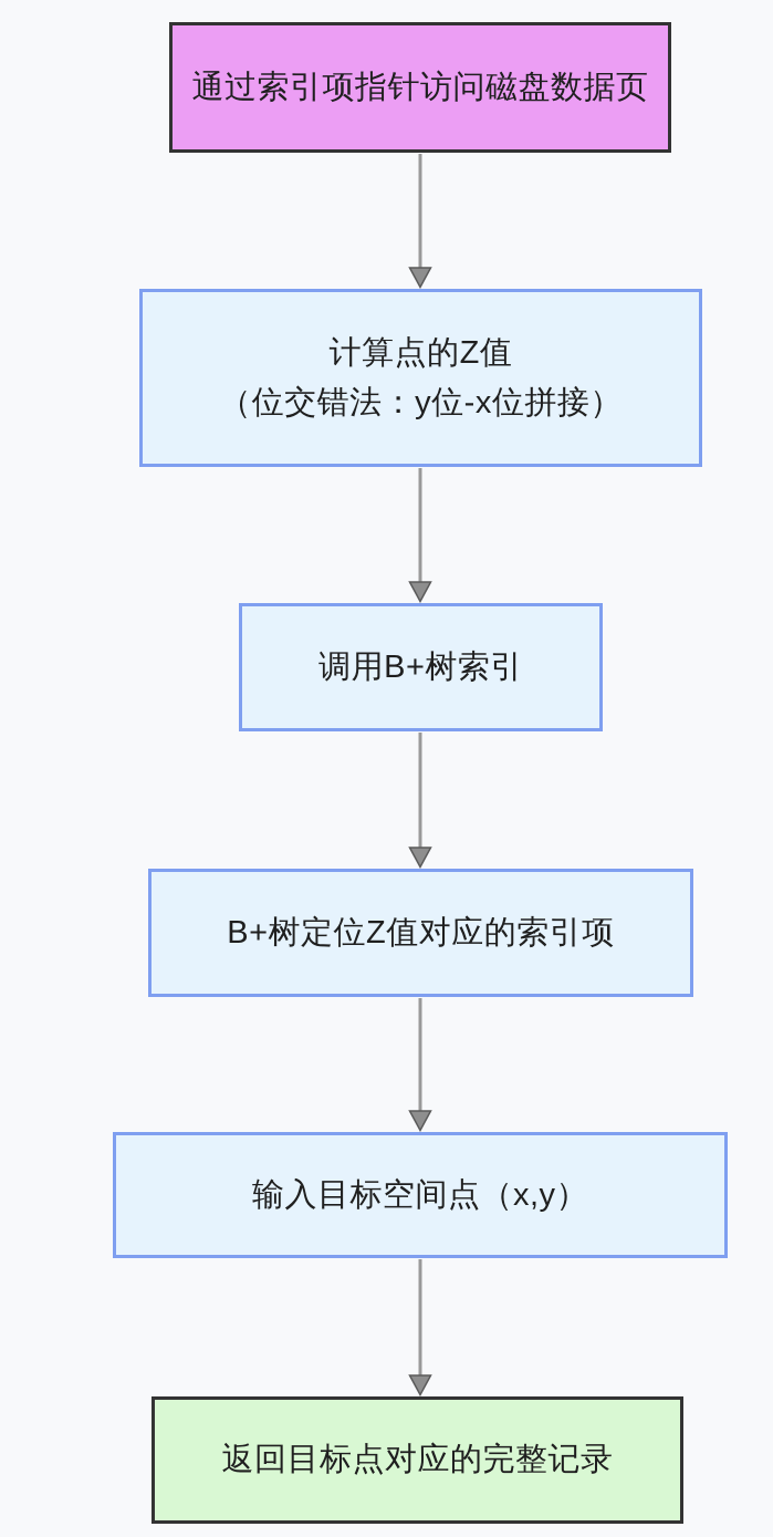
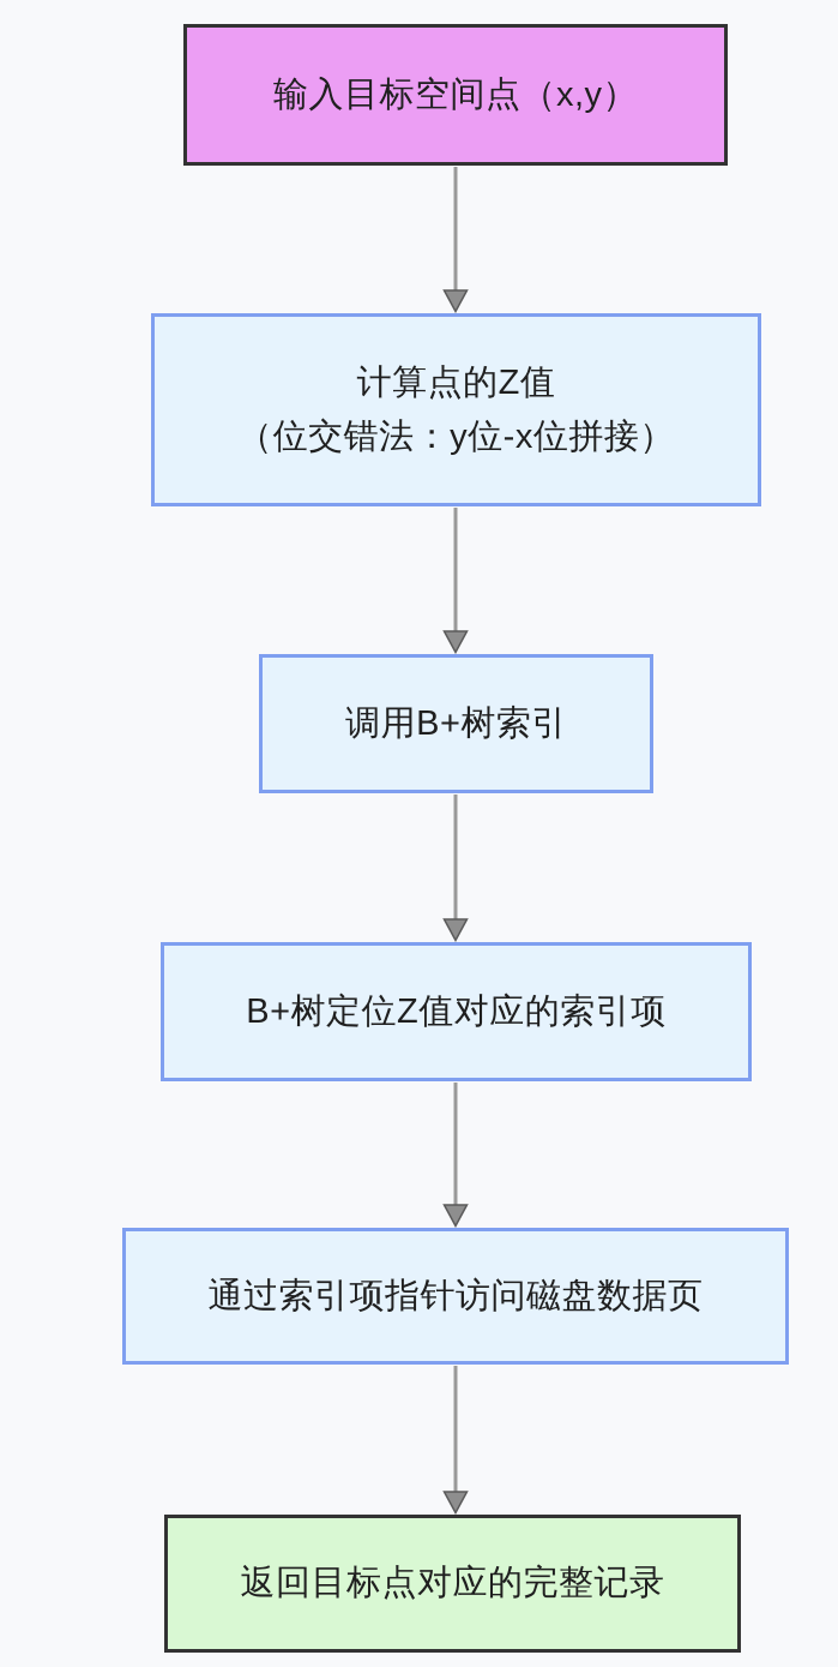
- 通过索引项指针访问磁盘数据页
+ 输入目标空间点（x,y）
  计算点的Z值
  （位交错法：y位-x位拼接）
  调用B+树索引
  B+树定位Z值对应的索引项
- 输入目标空间点（x,y）
+ 通过索引项指针访问磁盘数据页
  返回目标点对应的完整记录
